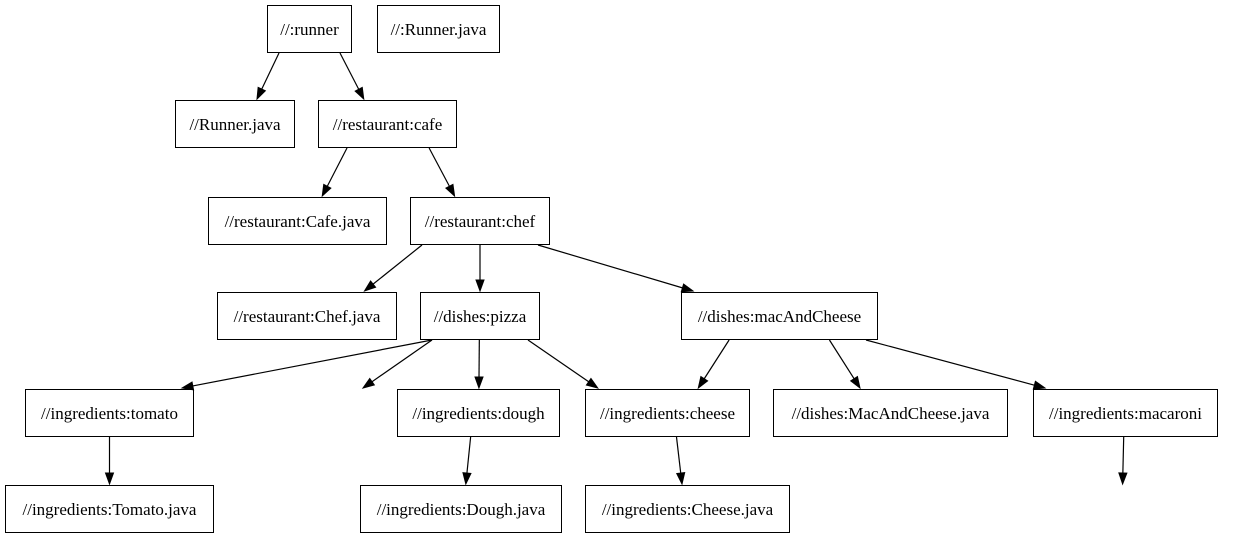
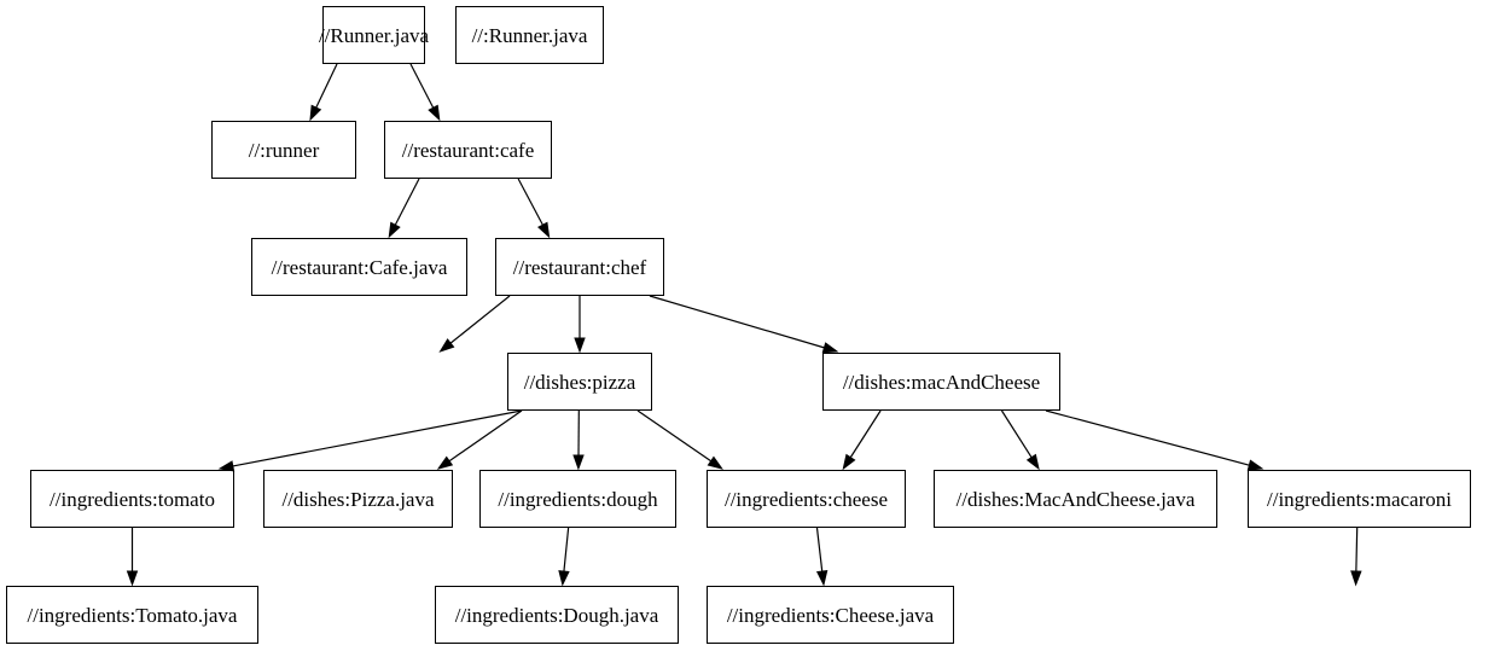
- //:runner
+ //Runner.java
  //:Runner.java
- //Runner.java
+ //:runner
  //restaurant:cafe
  //restaurant:Cafe.java
  //restaurant:chef
- //restaurant:Chef.java
  //dishes:pizza
  //dishes:macAndCheese
  //ingredients:tomato
+ //dishes:Pizza.java
  //ingredients:dough
  //ingredients:cheese
  //dishes:MacAndCheese.java
  //ingredients:macaroni
  //ingredients:Tomato.java
  //ingredients:Dough.java
  //ingredients:Cheese.java
